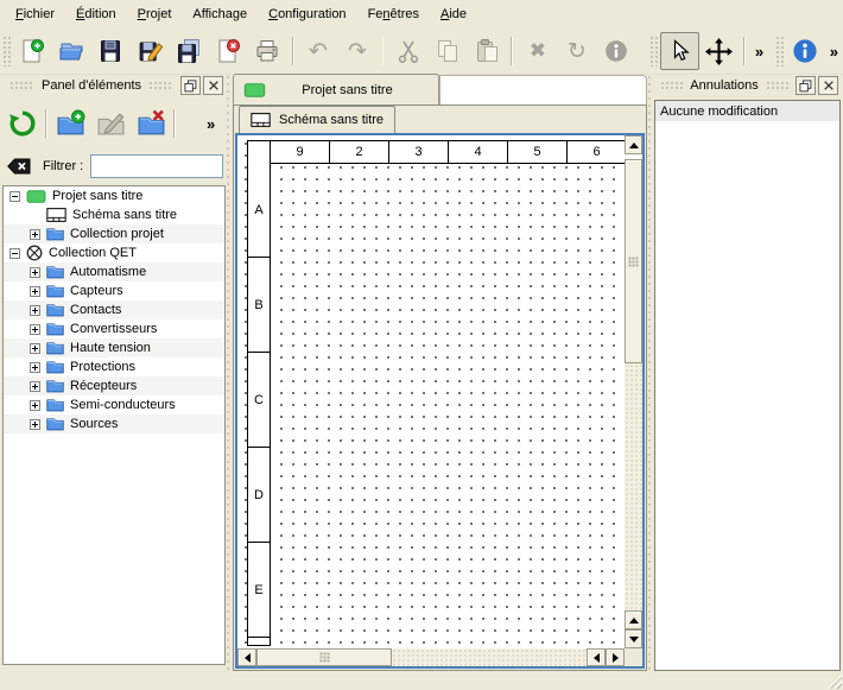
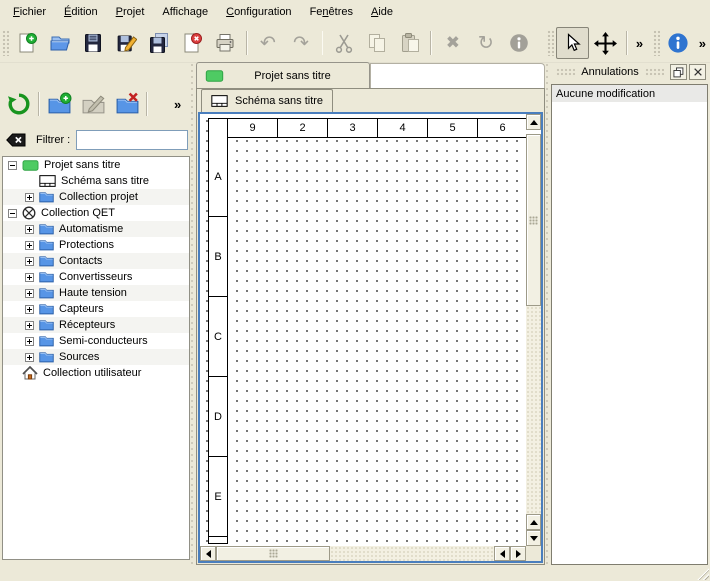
  Fichier
  Édition
  Projet
  Affichage
  Configuration
  Fenêtres
  Aide
  ↶
  ↷
  ✖
  ↻
  »
  »
- Panel d'éléments
  »
  Filtrer :
  Projet sans titre
  Schéma sans titre
  Collection projet
  Collection QET
  Automatisme
- Capteurs
+ Protections
  Contacts
  Convertisseurs
  Haute tension
- Protections
+ Capteurs
  Récepteurs
  Semi-conducteurs
  Sources
+ Collection utilisateur
  Projet sans titre
  Schéma sans titre
  9
  2
  3
  4
  5
  6
  A
  B
  C
  D
  E
  Annulations
  Aucune modification
